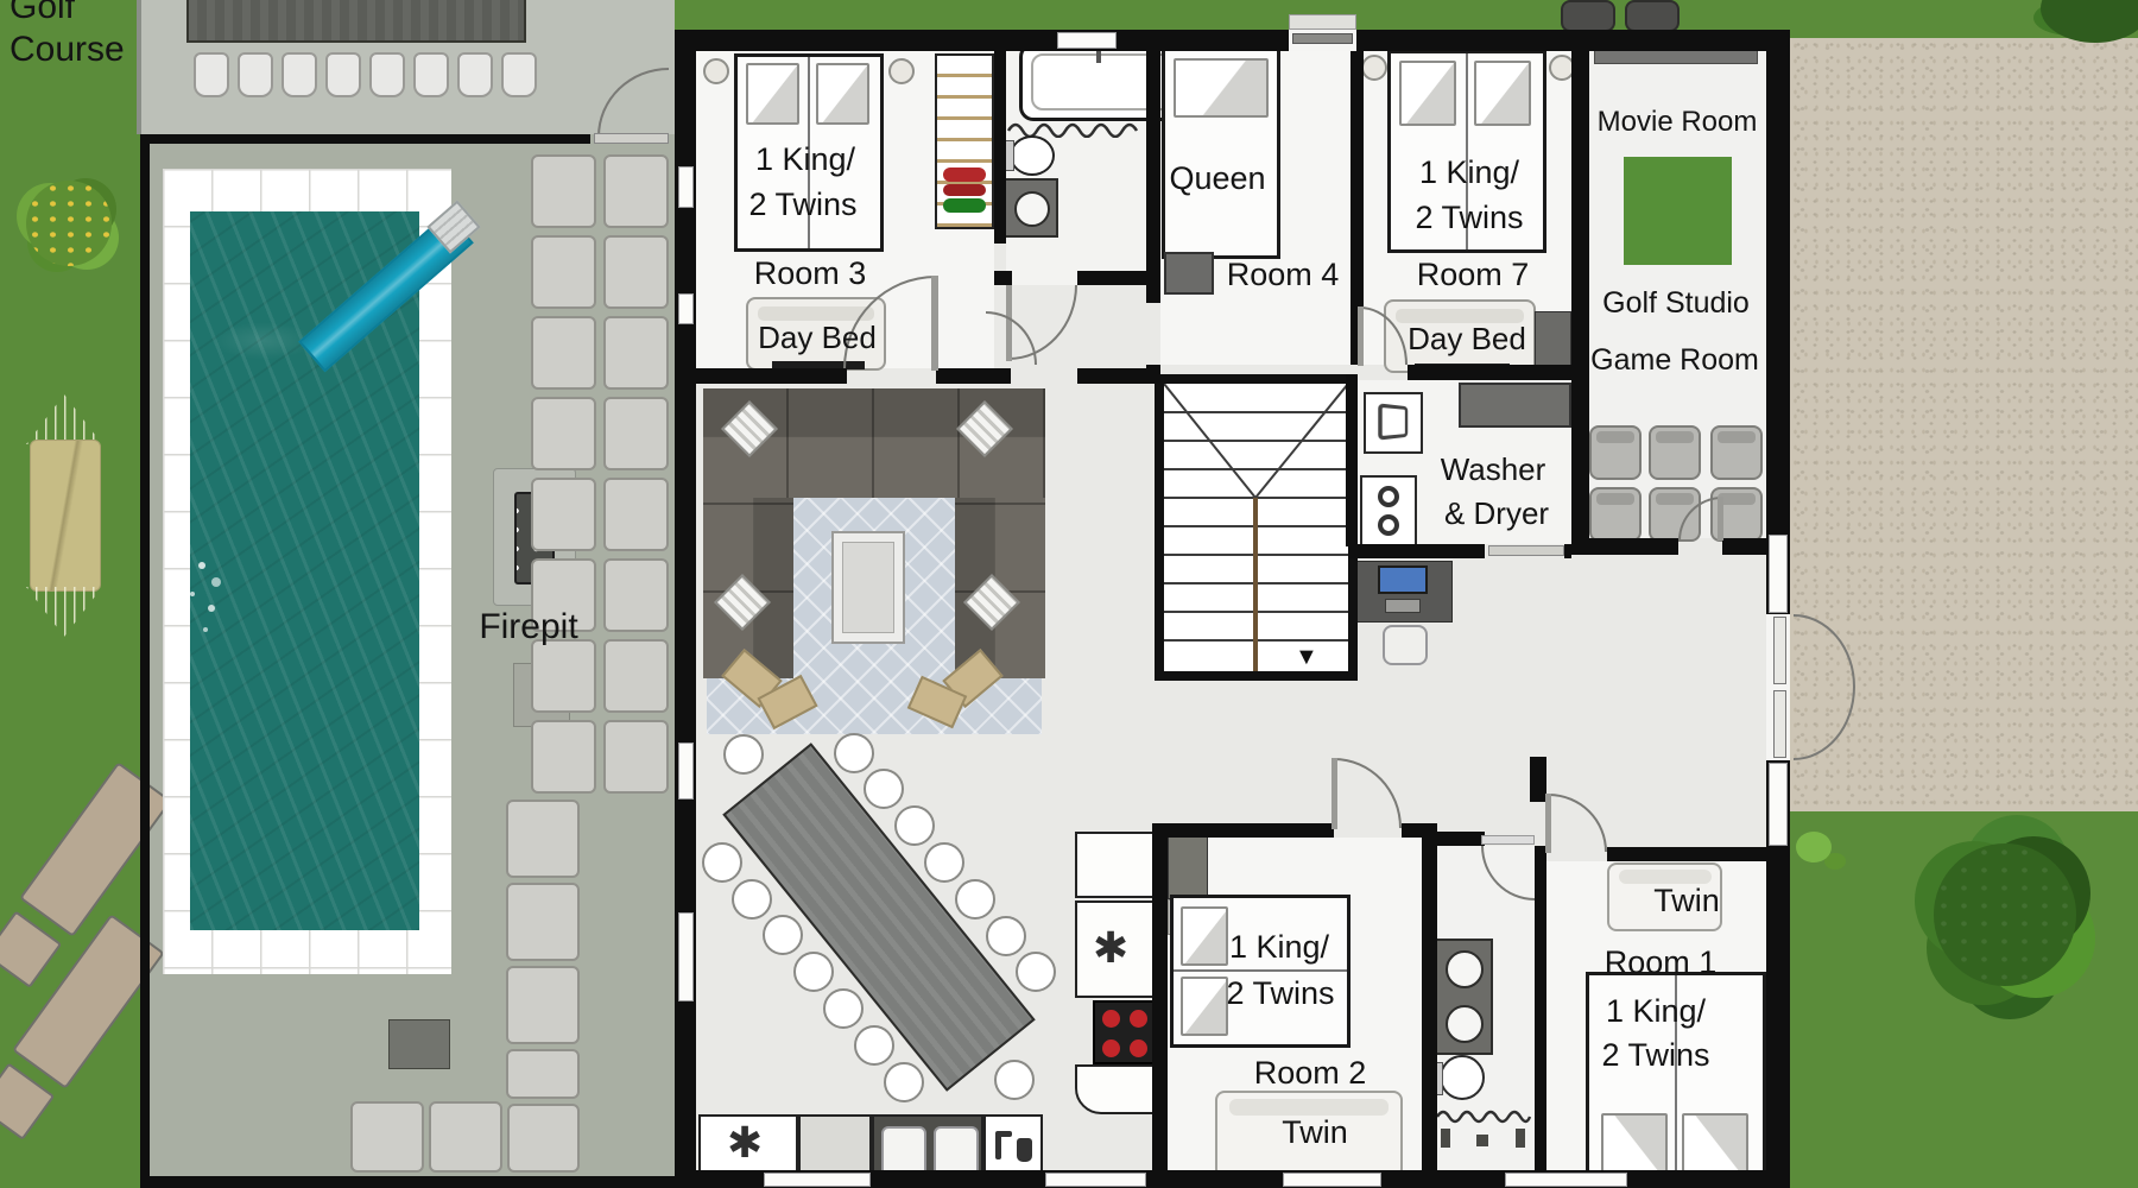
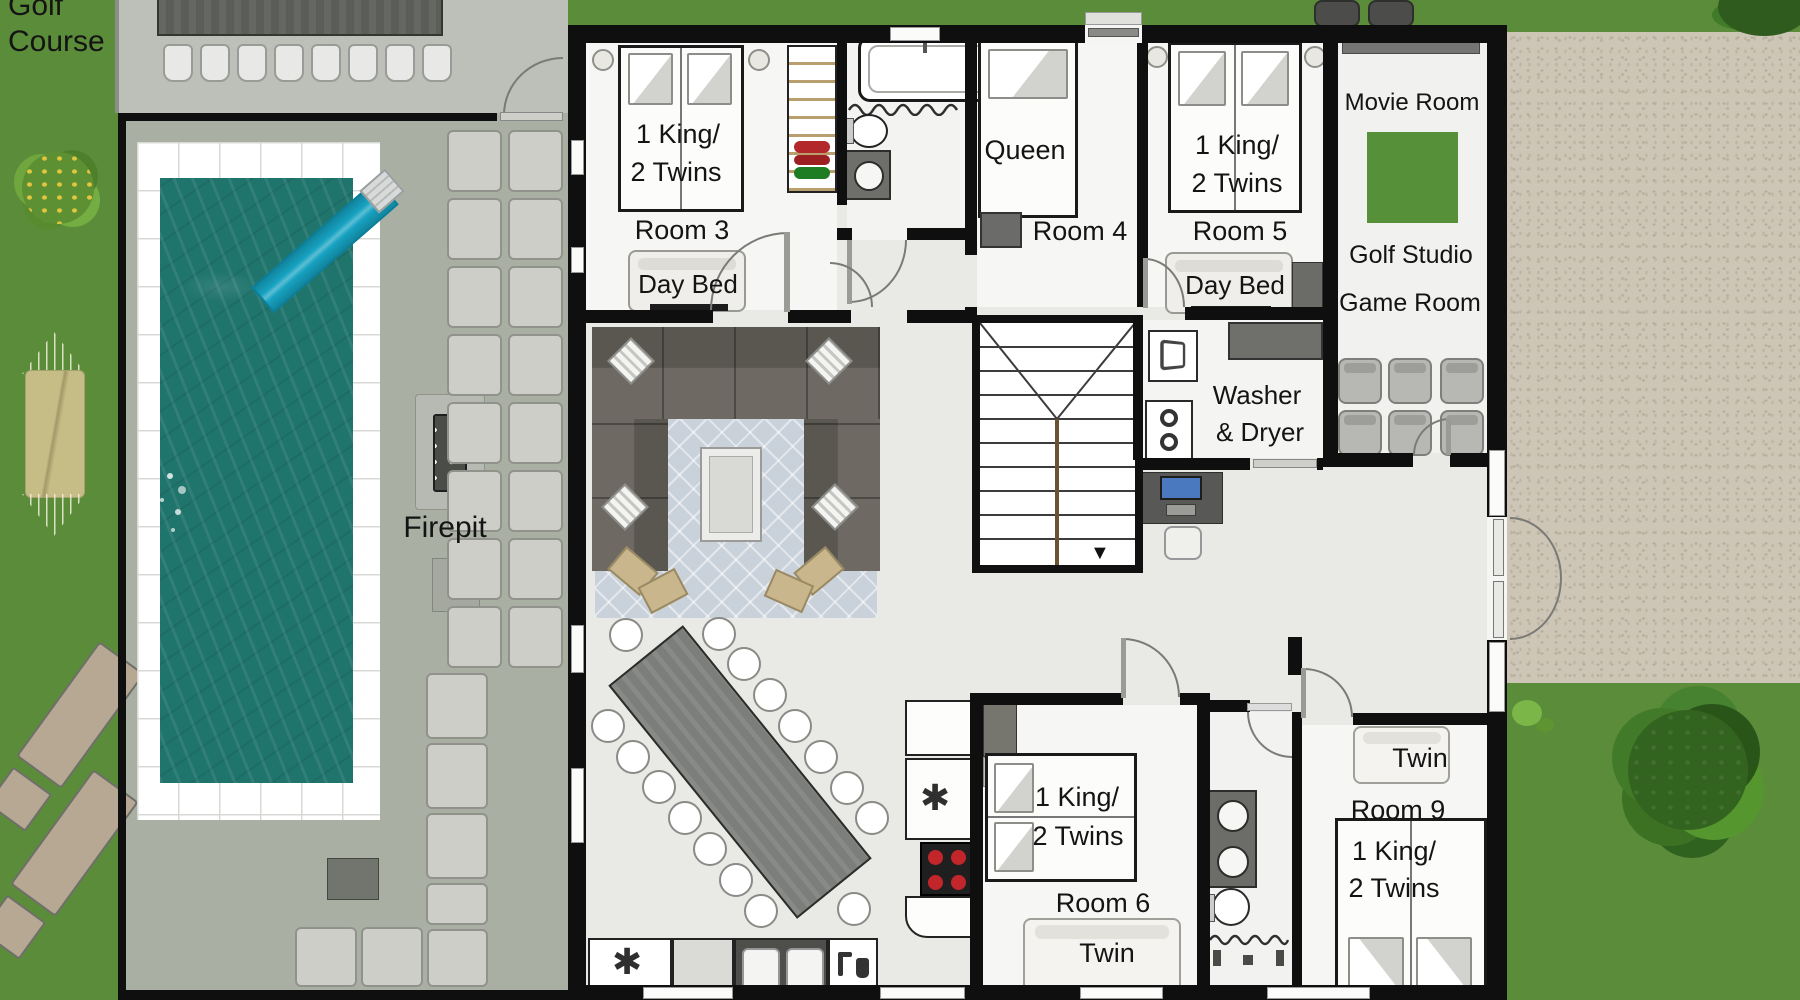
  ▼
  Golf
  Course
  Firepit
  1 King/
  2 Twins
  Room 3
  Day Bed
  Queen
  Room 4
  1 King/
  2 Twins
- Room 7
+ Room 5
  Day Bed
  Movie Room
  Golf Studio
  Game Room
  Washer
  & Dryer
  1 King/
  2 Twins
- Room 2
+ Room 6
  Twin
  Twin
- Room 1
+ Room 9
  1 King/
  2 Twins
  ✱
  ✱
